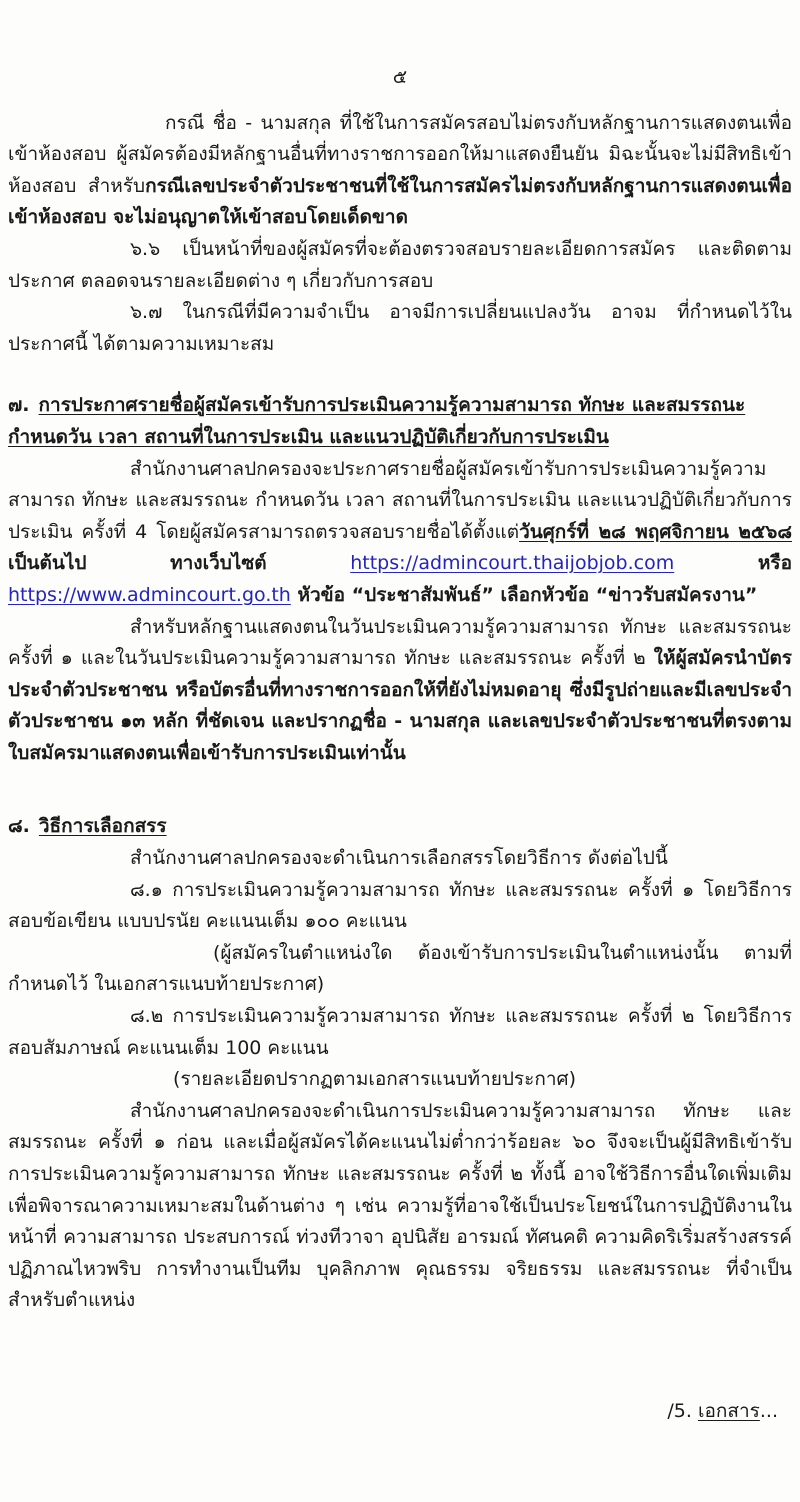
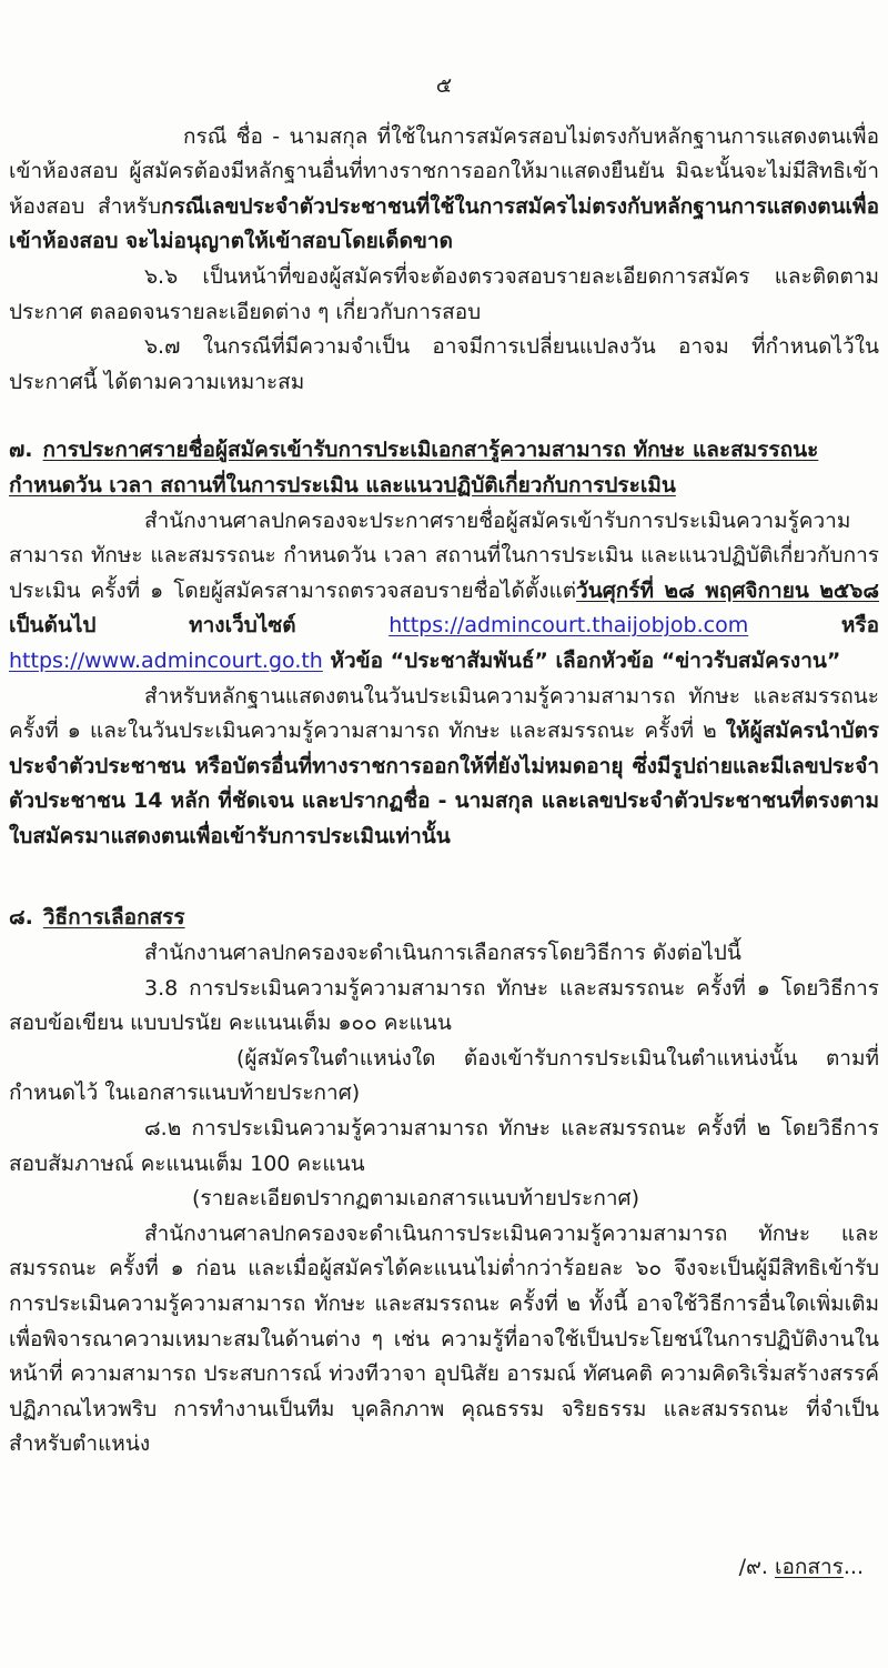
  ๕
  กรณี ชื่อ - นามสกุล ที่ใช้ในการสมัครสอบไม่ตรงกับหลักฐานการแสดงตนเพื่อเข้าห้องสอบ ผู้สมัครต้องมีหลักฐานอื่นที่ทางราชการออกให้มาแสดงยืนยัน มิฉะนั้นจะไม่มีสิทธิเข้าห้องสอบ สำหรับกรณีเลขประจำตัวประชาชนที่ใช้ในการสมัครไม่ตรงกับหลักฐานการแสดงตนเพื่อเข้าห้องสอบ จะไม่อนุญาตให้เข้าสอบโดยเด็ดขาด
  ๖.๖ เป็นหน้าที่ของผู้สมัครที่จะต้องตรวจสอบรายละเอียดการสมัคร และติดตามประกาศ ตลอดจนรายละเอียดต่าง ๆ เกี่ยวกับการสอบ
  ๖.๗ ในกรณีที่มีความจำเป็น อาจมีการเปลี่ยนแปลงวัน อาจม ที่กำหนดไว้ในประกาศนี้ ได้ตามความเหมาะสม
- ๗. การประกาศรายชื่อผู้สมัครเข้ารับการประเมินความรู้ความสามารถ ทักษะ และสมรรถนะ กำหนดวัน เวลา สถานที่ในการประเมิน และแนวปฏิบัติเกี่ยวกับการประเมิน
+ ๗. การประกาศรายชื่อผู้สมัครเข้ารับการประเมิเอกสารู้ความสามารถ ทักษะ และสมรรถนะ กำหนดวัน เวลา สถานที่ในการประเมิน และแนวปฏิบัติเกี่ยวกับการประเมิน
- สำนักงานศาลปกครองจะประกาศรายชื่อผู้สมัครเข้ารับการประเมินความรู้ความสามารถ ทักษะ และสมรรถนะ กำหนดวัน เวลา สถานที่ในการประเมิน และแนวปฏิบัติเกี่ยวกับการประเมิน ครั้งที่ 4 โดยผู้สมัครสามารถตรวจสอบรายชื่อได้ตั้งแต่วันศุกร์ที่ ๒๘ พฤศจิกายน ๒๕๖๘ เป็นต้นไป ทางเว็บไซต์ https://admincourt.thaijobjob.com หรือ https://www.admincourt.go.th หัวข้อ “ประชาสัมพันธ์” เลือกหัวข้อ “ข่าวรับสมัครงาน”
+ สำนักงานศาลปกครองจะประกาศรายชื่อผู้สมัครเข้ารับการประเมินความรู้ความสามารถ ทักษะ และสมรรถนะ กำหนดวัน เวลา สถานที่ในการประเมิน และแนวปฏิบัติเกี่ยวกับการประเมิน ครั้งที่ ๑ โดยผู้สมัครสามารถตรวจสอบรายชื่อได้ตั้งแต่วันศุกร์ที่ ๒๘ พฤศจิกายน ๒๕๖๘ เป็นต้นไป ทางเว็บไซต์ https://admincourt.thaijobjob.com หรือ https://www.admincourt.go.th หัวข้อ “ประชาสัมพันธ์” เลือกหัวข้อ “ข่าวรับสมัครงาน”
- สำหรับหลักฐานแสดงตนในวันประเมินความรู้ความสามารถ ทักษะ และสมรรถนะ ครั้งที่ ๑ และในวันประเมินความรู้ความสามารถ ทักษะ และสมรรถนะ ครั้งที่ ๒ ให้ผู้สมัครนำบัตรประจำตัวประชาชน หรือบัตรอื่นที่ทางราชการออกให้ที่ยังไม่หมดอายุ ซึ่งมีรูปถ่ายและมีเลขประจำตัวประชาชน ๑๓ หลัก ที่ชัดเจน และปรากฏชื่อ - นามสกุล และเลขประจำตัวประชาชนที่ตรงตามใบสมัครมาแสดงตนเพื่อเข้ารับการประเมินเท่านั้น
+ สำหรับหลักฐานแสดงตนในวันประเมินความรู้ความสามารถ ทักษะ และสมรรถนะ ครั้งที่ ๑ และในวันประเมินความรู้ความสามารถ ทักษะ และสมรรถนะ ครั้งที่ ๒ ให้ผู้สมัครนำบัตรประจำตัวประชาชน หรือบัตรอื่นที่ทางราชการออกให้ที่ยังไม่หมดอายุ ซึ่งมีรูปถ่ายและมีเลขประจำตัวประชาชน 14 หลัก ที่ชัดเจน และปรากฏชื่อ - นามสกุล และเลขประจำตัวประชาชนที่ตรงตามใบสมัครมาแสดงตนเพื่อเข้ารับการประเมินเท่านั้น
  ๘. วิธีการเลือกสรร
  สำนักงานศาลปกครองจะดำเนินการเลือกสรรโดยวิธีการ ดังต่อไปนี้
- ๘.๑ การประเมินความรู้ความสามารถ ทักษะ และสมรรถนะ ครั้งที่ ๑ โดยวิธีการสอบข้อเขียน แบบปรนัย คะแนนเต็ม ๑๐๐ คะแนน
+ 3.8 การประเมินความรู้ความสามารถ ทักษะ และสมรรถนะ ครั้งที่ ๑ โดยวิธีการสอบข้อเขียน แบบปรนัย คะแนนเต็ม ๑๐๐ คะแนน
  (ผู้สมัครในตำแหน่งใด ต้องเข้ารับการประเมินในตำแหน่งนั้น ตามที่กำหนดไว้ ในเอกสารแนบท้ายประกาศ)
  ๘.๒ การประเมินความรู้ความสามารถ ทักษะ และสมรรถนะ ครั้งที่ ๒ โดยวิธีการสอบสัมภาษณ์ คะแนนเต็ม 100 คะแนน
  (รายละเอียดปรากฏตามเอกสารแนบท้ายประกาศ)
  สำนักงานศาลปกครองจะดำเนินการประเมินความรู้ความสามารถ ทักษะ และสมรรถนะ ครั้งที่ ๑ ก่อน และเมื่อผู้สมัครได้คะแนนไม่ต่ำกว่าร้อยละ ๖๐ จึงจะเป็นผู้มีสิทธิเข้ารับการประเมินความรู้ความสามารถ ทักษะ และสมรรถนะ ครั้งที่ ๒ ทั้งนี้ อาจใช้วิธีการอื่นใดเพิ่มเติมเพื่อพิจารณาความเหมาะสมในด้านต่าง ๆ เช่น ความรู้ที่อาจใช้เป็นประโยชน์ในการปฏิบัติงานในหน้าที่ ความสามารถ ประสบการณ์ ท่วงทีวาจา อุปนิสัย อารมณ์ ทัศนคติ ความคิดริเริ่มสร้างสรรค์ ปฏิภาณไหวพริบ การทำงานเป็นทีม บุคลิกภาพ คุณธรรม จริยธรรม และสมรรถนะ ที่จำเป็นสำหรับตำแหน่ง
- /5. เอกสาร...
+ /๙. เอกสาร...
